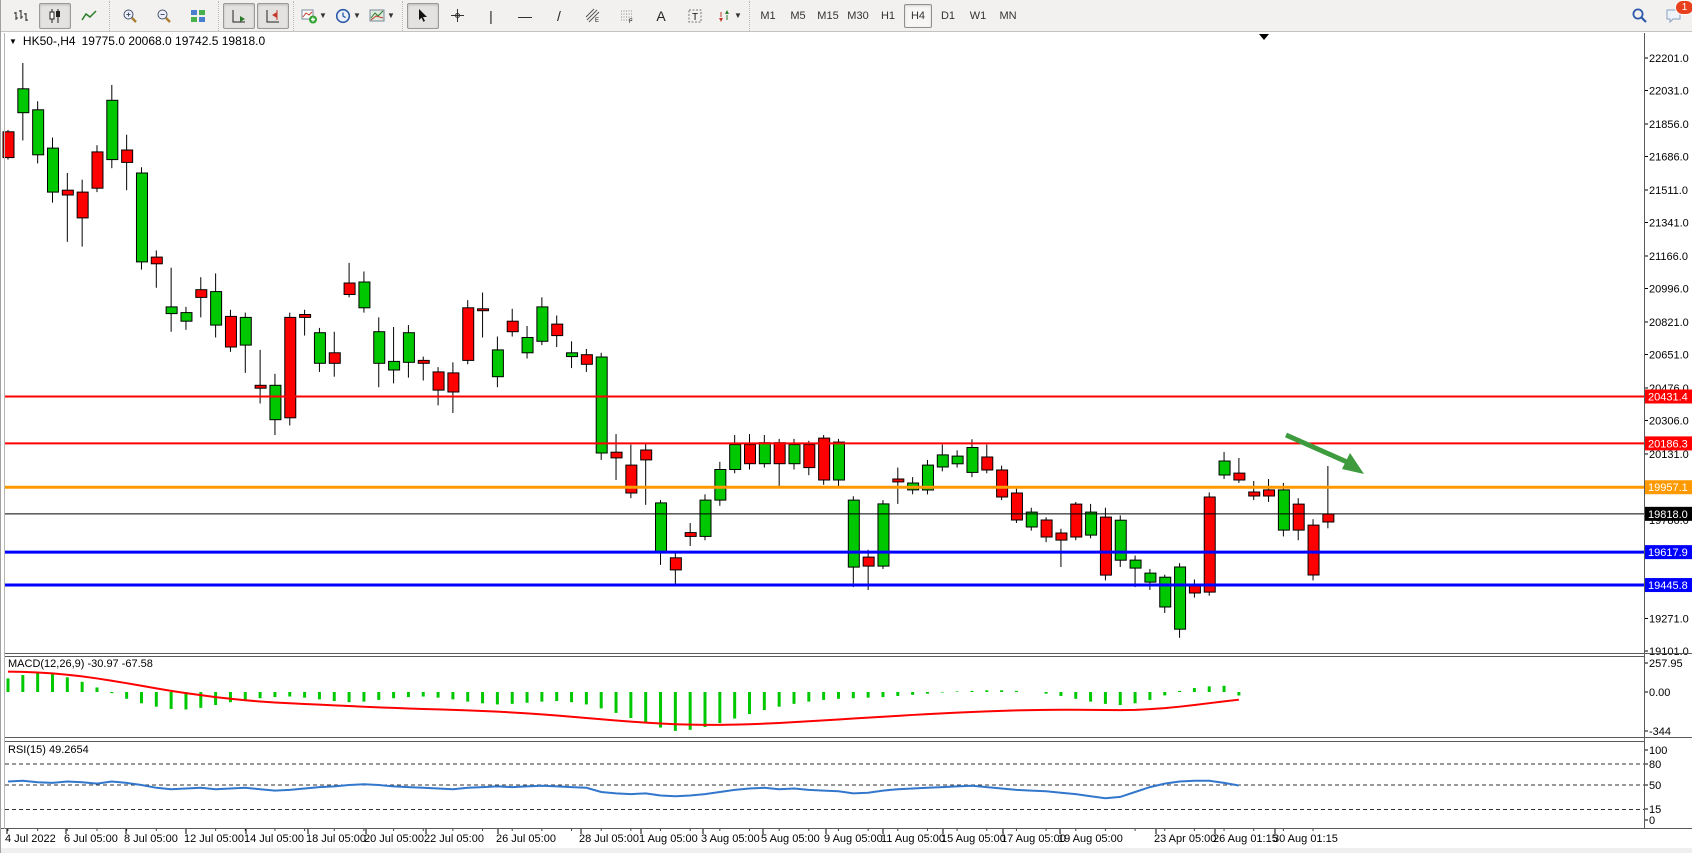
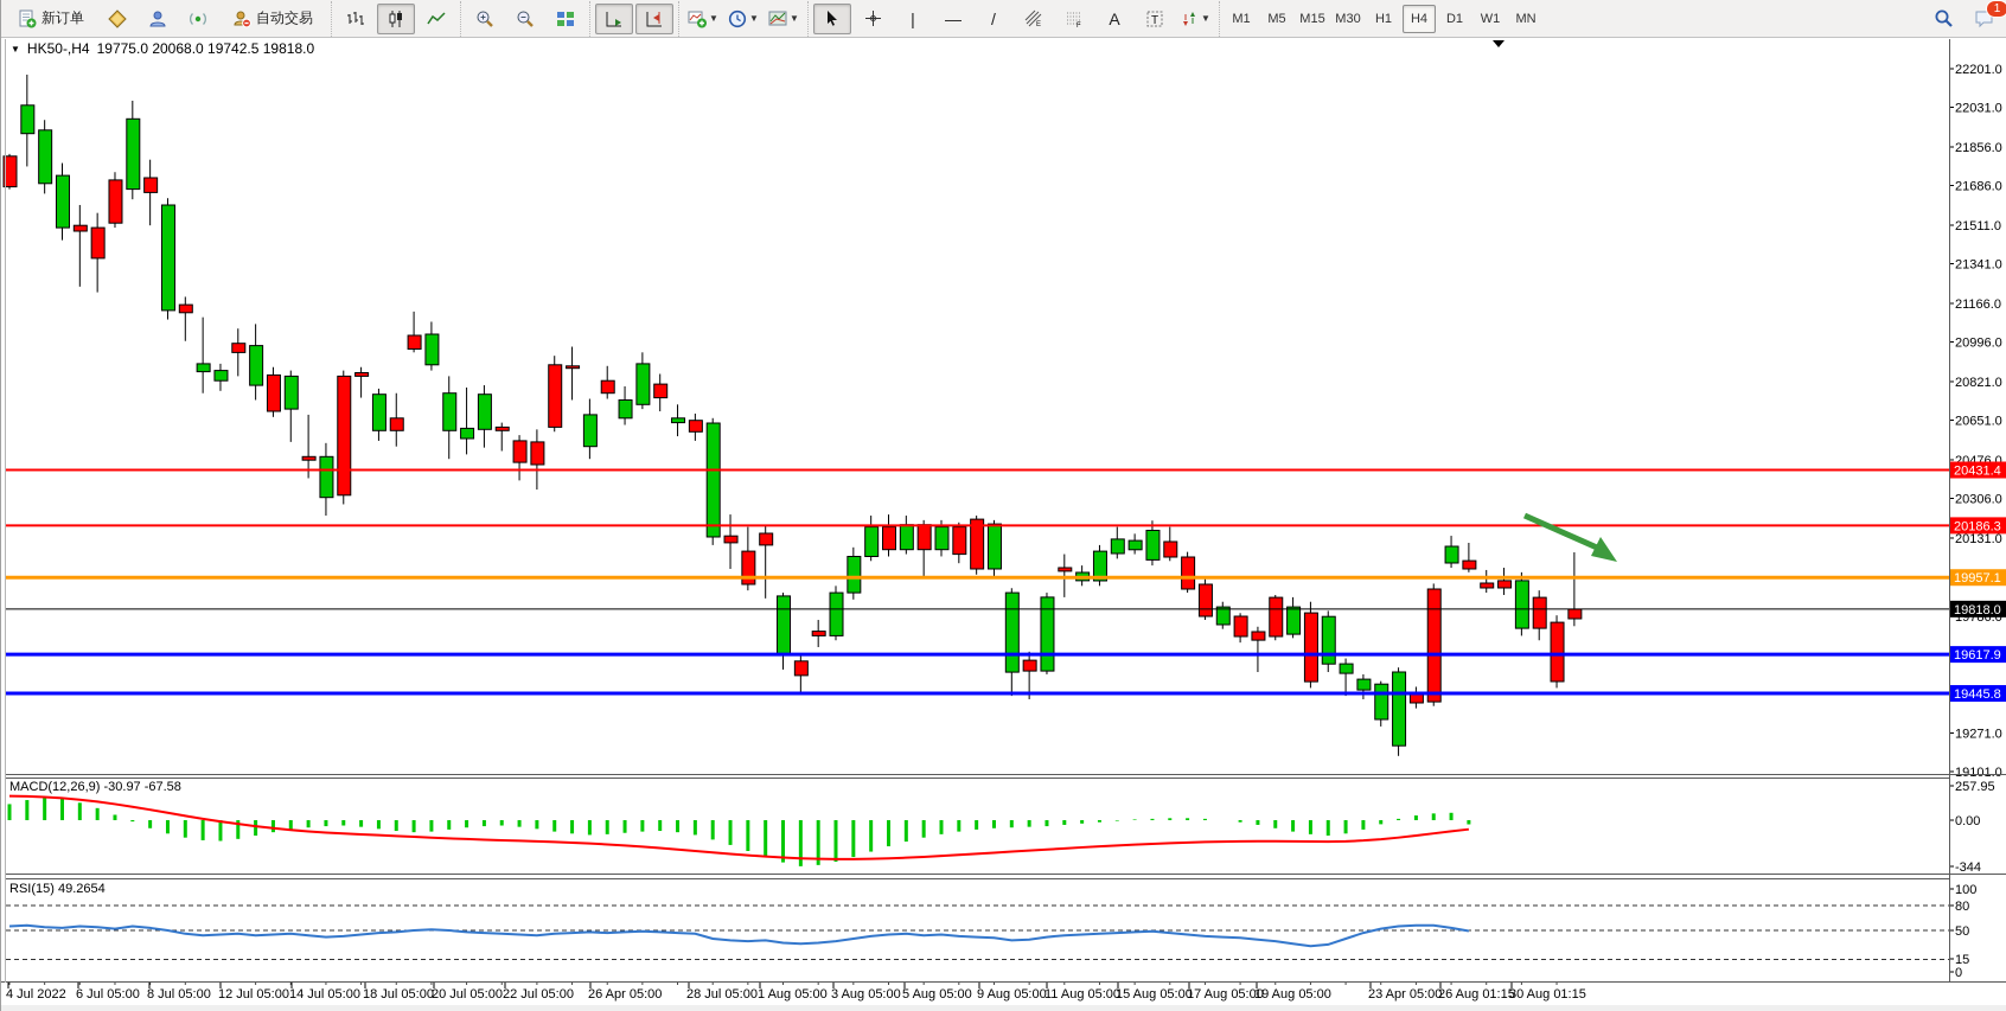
+ 新订单
+ 自动交易
  ▼
  ▼
  ▼
  |
  —
  /
  A
  T
  ▼
  M1
  M5
  M15
  M30
  H1
  H4
  D1
  W1
  MN
  1
  257.95
  0.00
  -344
  100
  80
  50
  15
  0
  22201.0
  22031.0
  21856.0
  21686.0
  21511.0
  21341.0
  21166.0
  20996.0
  20821.0
  20651.0
  20476.0
  20306.0
  20131.0
  19786.0
  19271.0
  19101.0
  20431.4
  20186.3
  19957.1
  19818.0
  19617.9
  19445.8
  4 Jul 2022
  6 Jul 05:00
  8 Jul 05:00
  12 Jul 05:00
  14 Jul 05:00
  18 Jul 05:00
  20 Jul 05:00
  22 Jul 05:00
- 26 Jul 05:00
+ 26 Apr 05:00
  28 Jul 05:00
  1 Aug 05:00
  3 Aug 05:00
  5 Aug 05:00
  9 Aug 05:00
  11 Aug 05:00
  15 Aug 05:00
  17 Aug 05:00
  19 Aug 05:00
  23 Apr 05:00
  26 Aug 01:15
  30 Aug 01:15
  ▼
  HK50-,H4
  19775.0 20068.0 19742.5 19818.0
  MACD(12,26,9) -30.97 -67.58
  RSI(15) 49.2654
